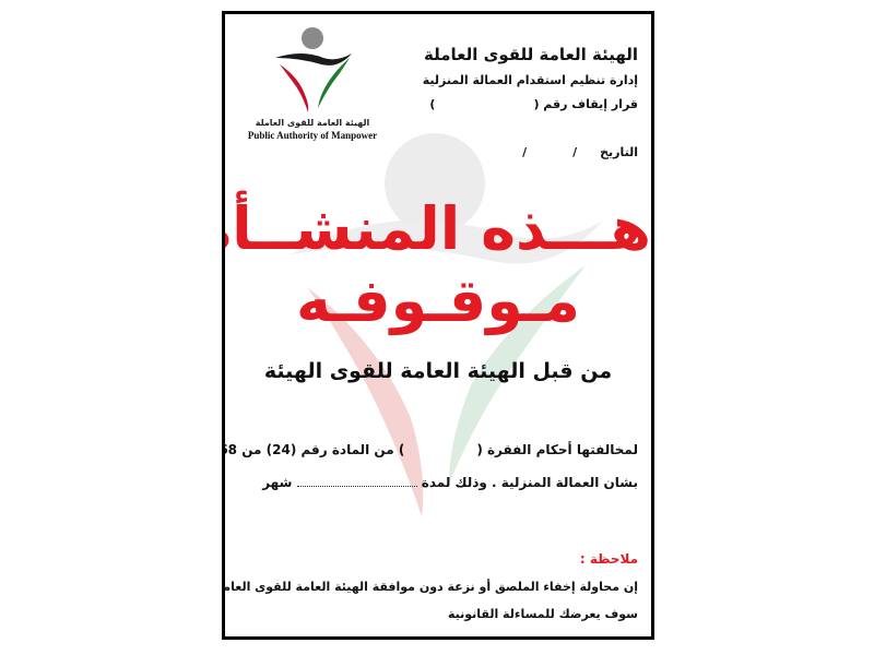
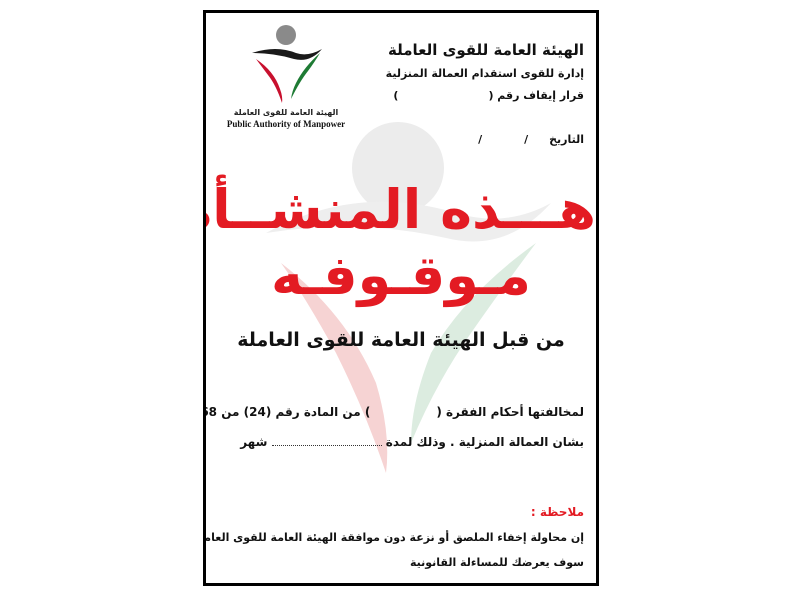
  الهيئة العامة للقوى العاملة
  Public Authority of Manpower
  الهيئة العامة للقوى العاملة
- إدارة تنظيم استقدام العمالة المنزلية
+ إدارة للقوى استقدام العمالة المنزلية
  قرار إيقاف رقم ()
  التاريخ//
  هـــذه المنشــأ
  مـوقـوفـه
- من قبل الهيئة العامة للقوى الهيئة
+ من قبل الهيئة العامة للقوى العاملة
  لمخالفتها أحكام الفقرة () من المادة رقم (24) من 8
  بشان العمالة المنزلية . وذلك لمدة شهر
  ملاحظة :
  إن محاولة إخفاء الملصق أو نزعة دون موافقة الهيئة العامة للقوى العام
  سوف يعرضك للمساءلة القانونية
